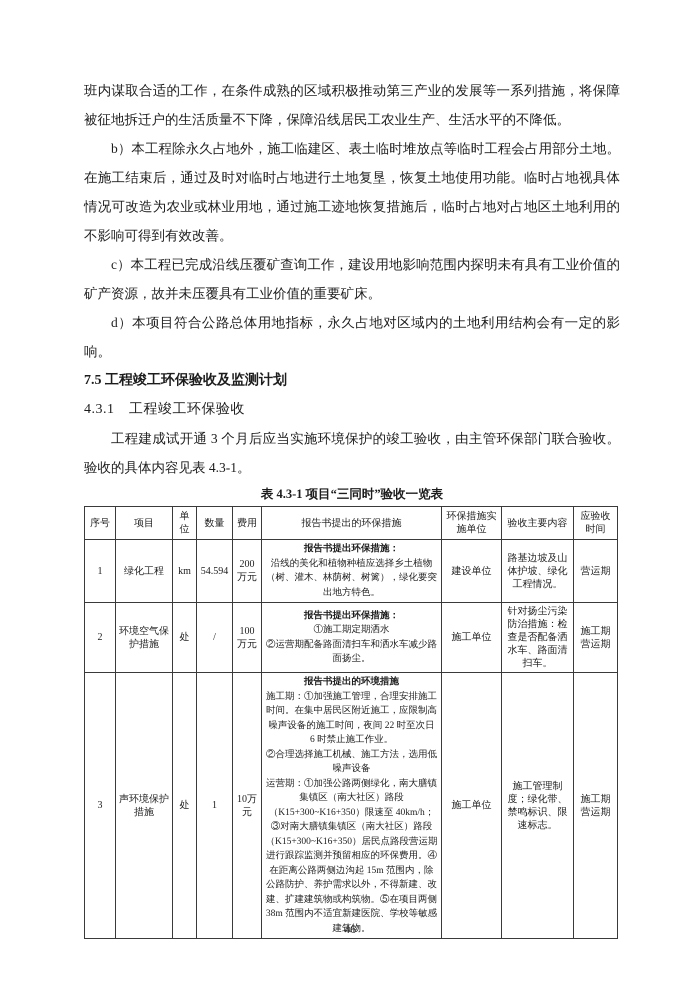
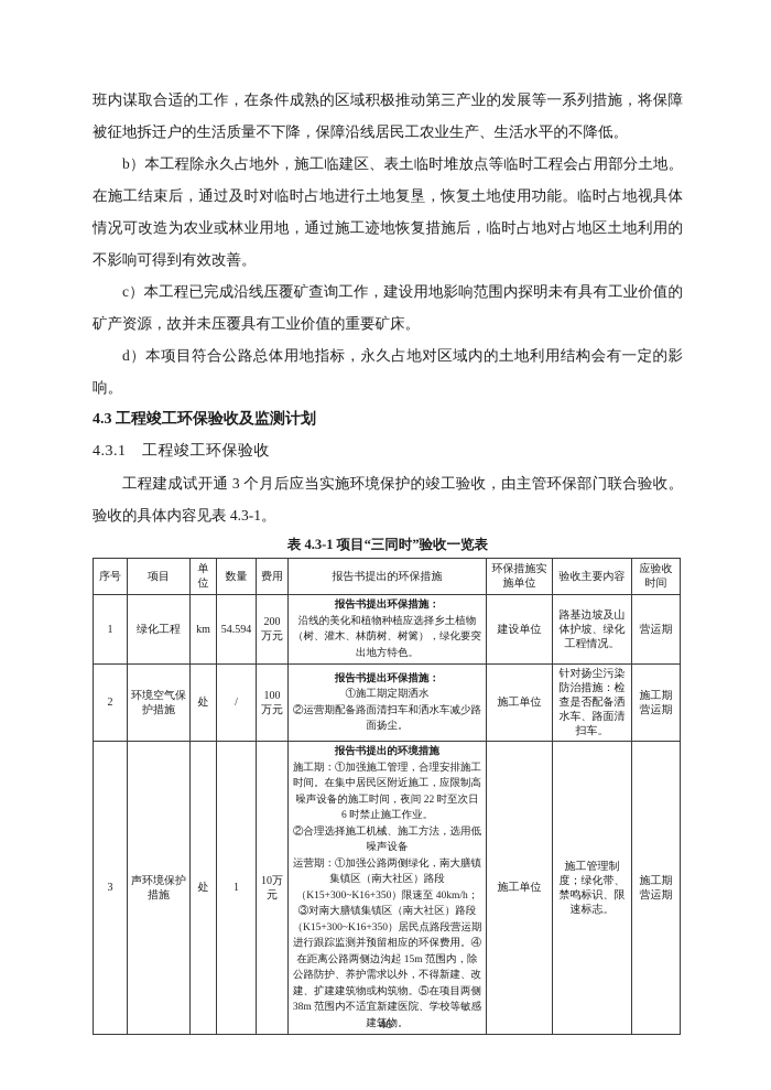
  班内谋取合适的工作，在条件成熟的区域积极推动第三产业的发展等一系列措施，将保障被征地拆迁户的生活质量不下降，保障沿线居民工农业生产、生活水平的不降低。
  b）本工程除永久占地外，施工临建区、表土临时堆放点等临时工程会占用部分土地。在施工结束后，通过及时对临时占地进行土地复垦，恢复土地使用功能。临时占地视具体情况可改造为农业或林业用地，通过施工迹地恢复措施后，临时占地对占地区土地利用的不影响可得到有效改善。
  c）本工程已完成沿线压覆矿查询工作，建设用地影响范围内探明未有具有工业价值的矿产资源，故并未压覆具有工业价值的重要矿床。
  d）本项目符合公路总体用地指标，永久占地对区域内的土地利用结构会有一定的影响。
- 7.5 工程竣工环保验收及监测计划
+ 4.3 工程竣工环保验收及监测计划
  4.3.1 工程竣工环保验收
  工程建成试开通 3 个月后应当实施环境保护的竣工验收，由主管环保部门联合验收。验收的具体内容见表 4.3-1。
  表 4.3-1 项目“三同时”验收一览表
  序号	项目	单位	数量	费用	报告书提出的环保措施	环保措施实施单位	验收主要内容	应验收时间
  1	绿化工程	km	54.594	200万元	报告书提出环保措施： 沿线的美化和植物种植应选择乡土植物（树、灌木、林荫树、树篱），绿化要突出地方特色。	建设单位	路基边坡及山体护坡、绿化工程情况。	营运期
  2	环境空气保护措施	处	/	100万元	报告书提出环保措施： ①施工期定期洒水 ②运营期配备路面清扫车和洒水车减少路面扬尘。	施工单位	针对扬尘污染防治措施：检查是否配备洒水车、路面清扫车。	施工期营运期
  3	声环境保护措施	处	1	10万元	报告书提出的环境措施 施工期：①加强施工管理，合理安排施工时间。在集中居民区附近施工，应限制高噪声设备的施工时间，夜间 22 时至次日 6 时禁止施工作业。 ②合理选择施工机械、施工方法，选用低噪声设备 运营期：①加强公路两侧绿化，南大膳镇集镇区（南大社区）路段（K15+300~K16+350）限速至 40km/h；③对南大膳镇集镇区（南大社区）路段（K15+300~K16+350）居民点路段营运期进行跟踪监测并预留相应的环保费用。④在距离公路两侧边沟起 15m 范围内，除公路防护、养护需求以外，不得新建、改建、扩建建筑物或构筑物。⑤在项目两侧 38m 范围内不适宜新建医院、学校等敏感建筑物。	施工单位	施工管理制度；绿化带、禁鸣标识、限速标志。	施工期营运期
  46
